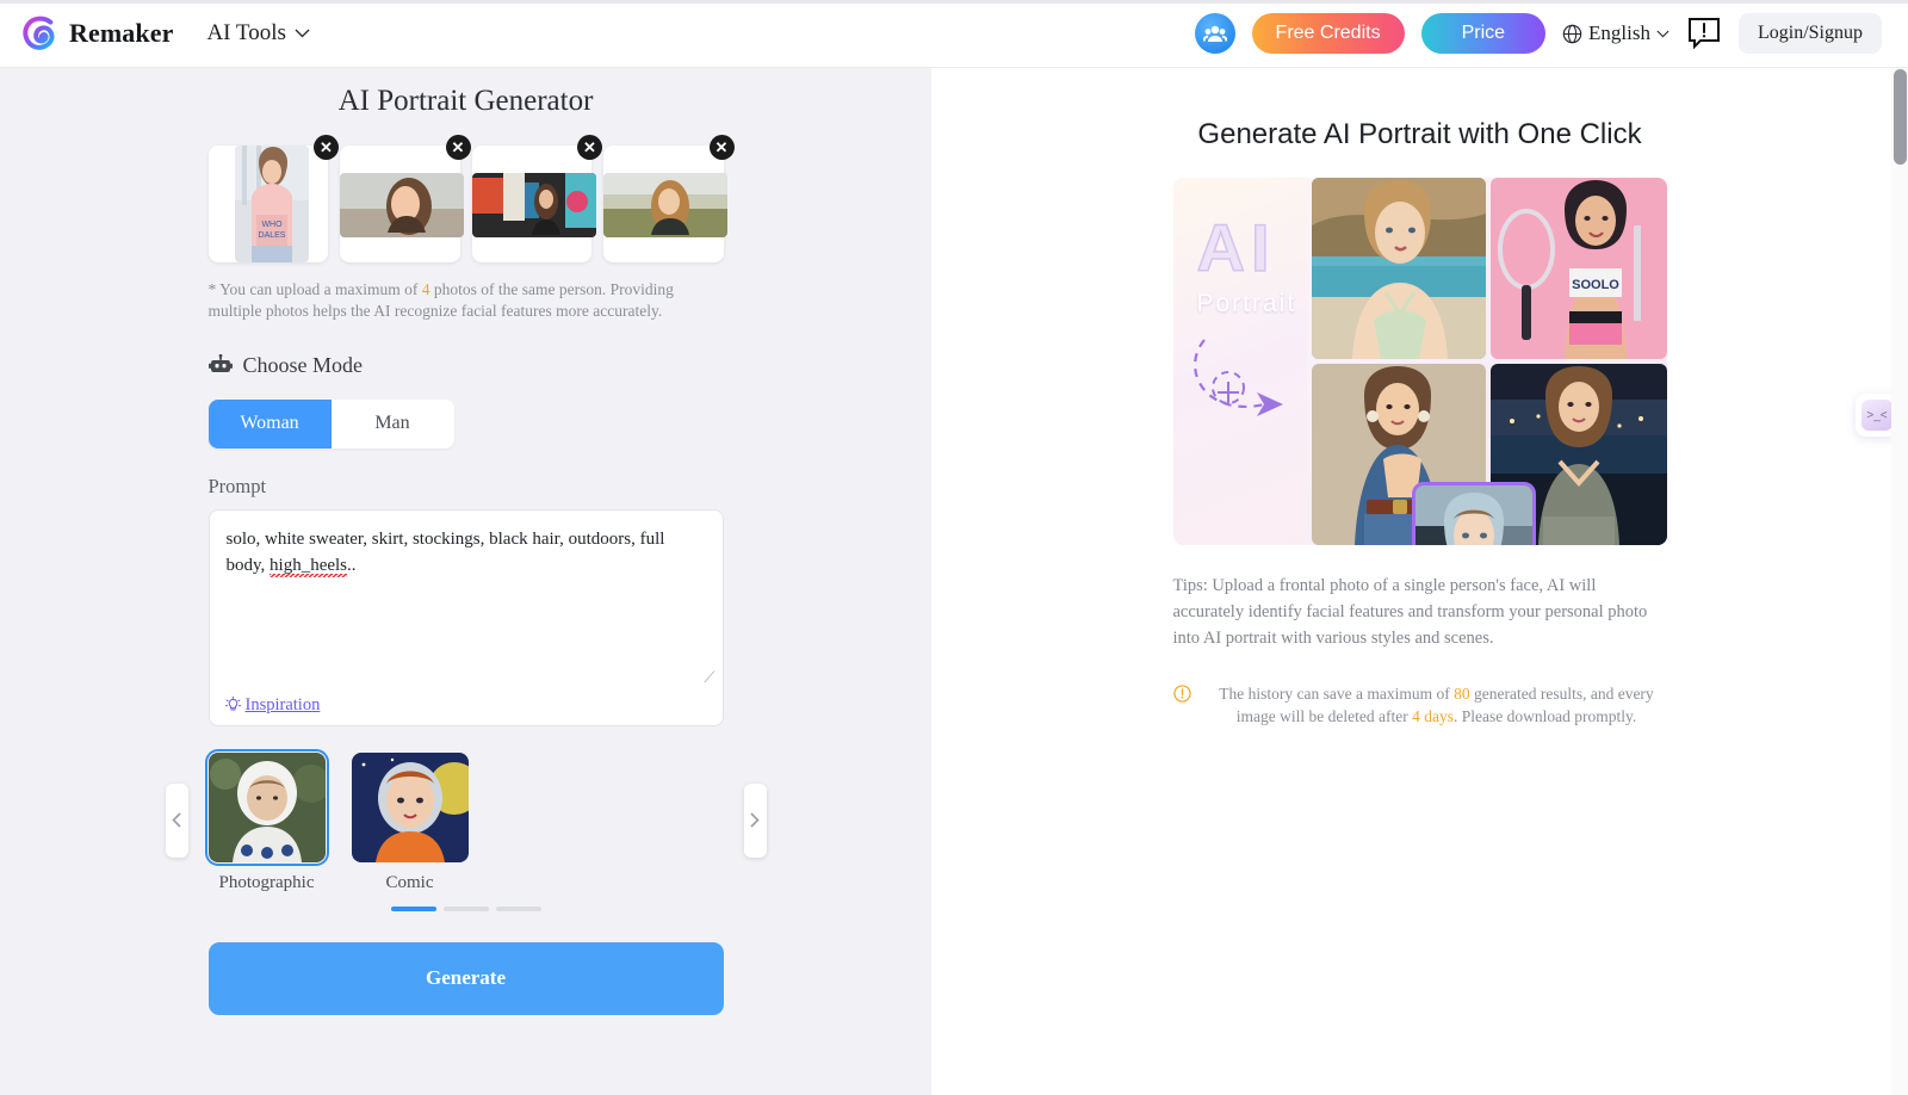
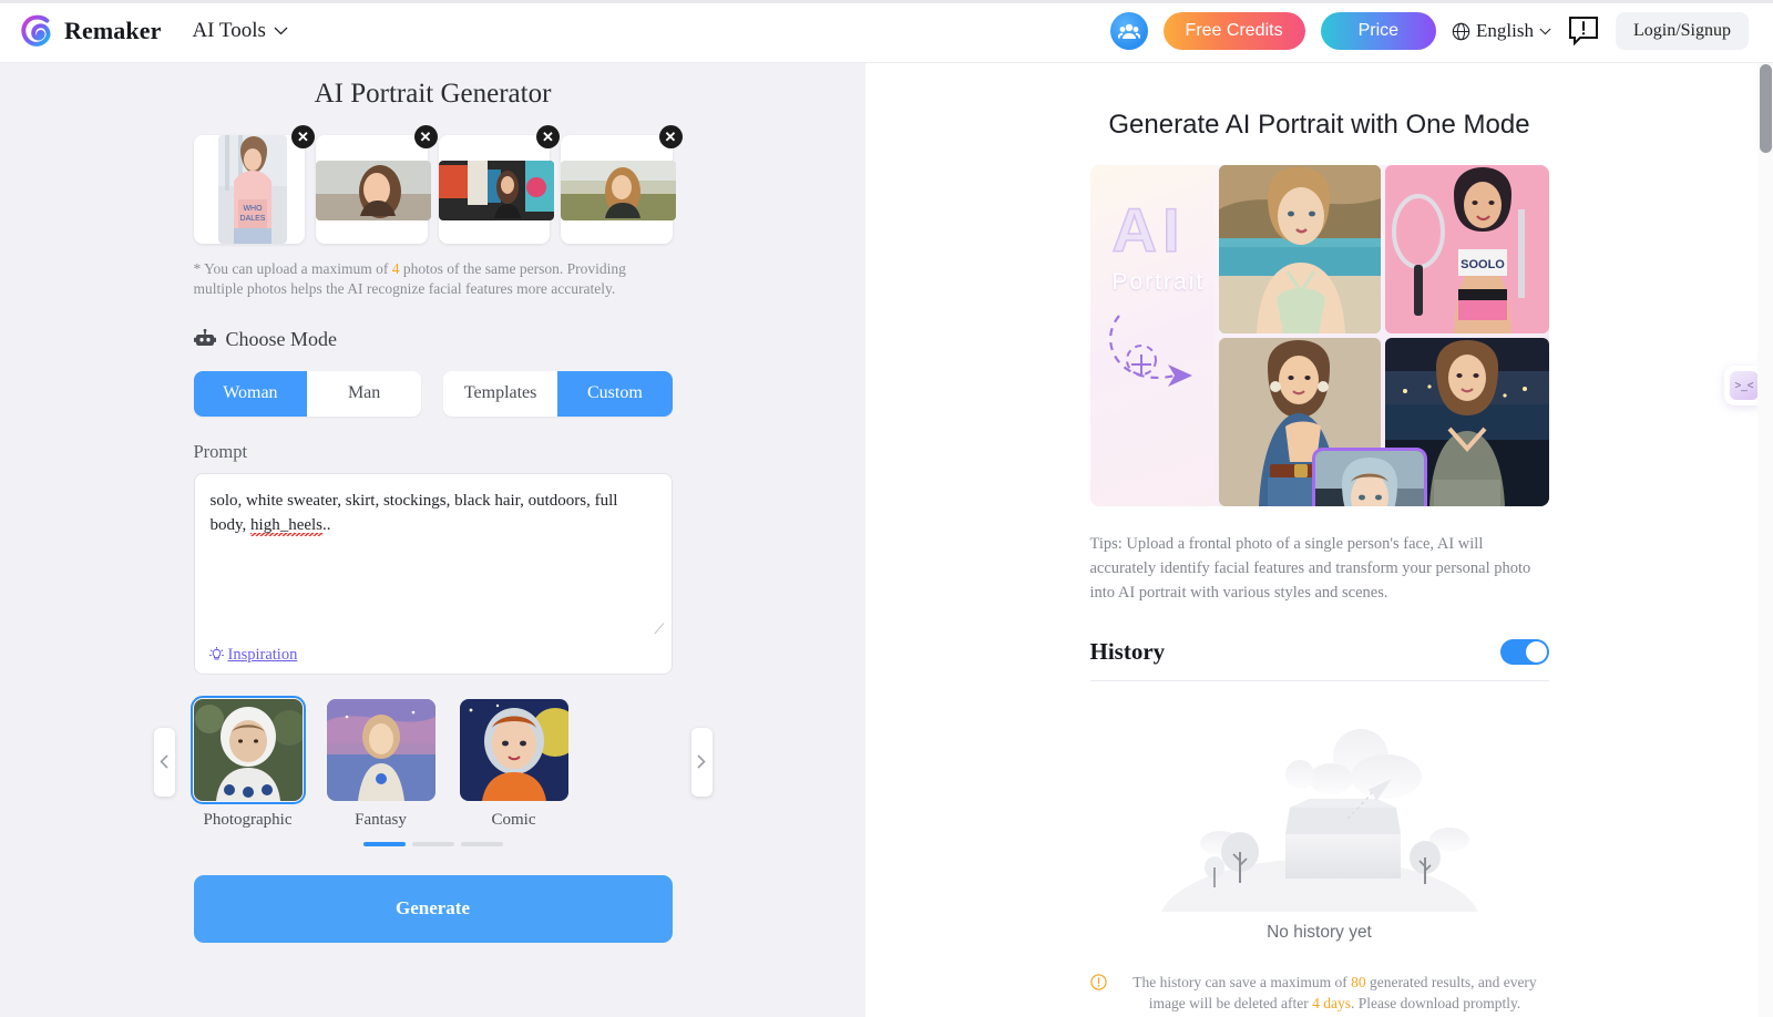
  Remaker
  AI Tools
  Free Credits
  Price
  English
  Login/Signup
  AI Portrait Generator
  ✕
  ✕
  ✕
  ✕
  * You can upload a maximum of 4 photos of the same person. Providing multiple photos helps the AI recognize facial features more accurately.
  Choose Mode
  Woman
  Man
+ Templates
+ Custom
  Prompt
  solo, white sweater, skirt, stockings, black hair, outdoors, full body, high_heels..
  ⟋
  Inspiration
  Photographic
+ Fantasy
  Comic
  Generate
- Generate AI Portrait with One Click
+ Generate AI Portrait with One Mode
  AI
  Portrait
  SOOLO
  Tips: Upload a frontal photo of a single person's face, AI will accurately identify facial features and transform your personal photo into AI portrait with various styles and scenes.
+ History
+ No history yet
  The history can save a maximum of 80 generated results, and every image will be deleted after 4 days. Please download promptly.
  >_<
